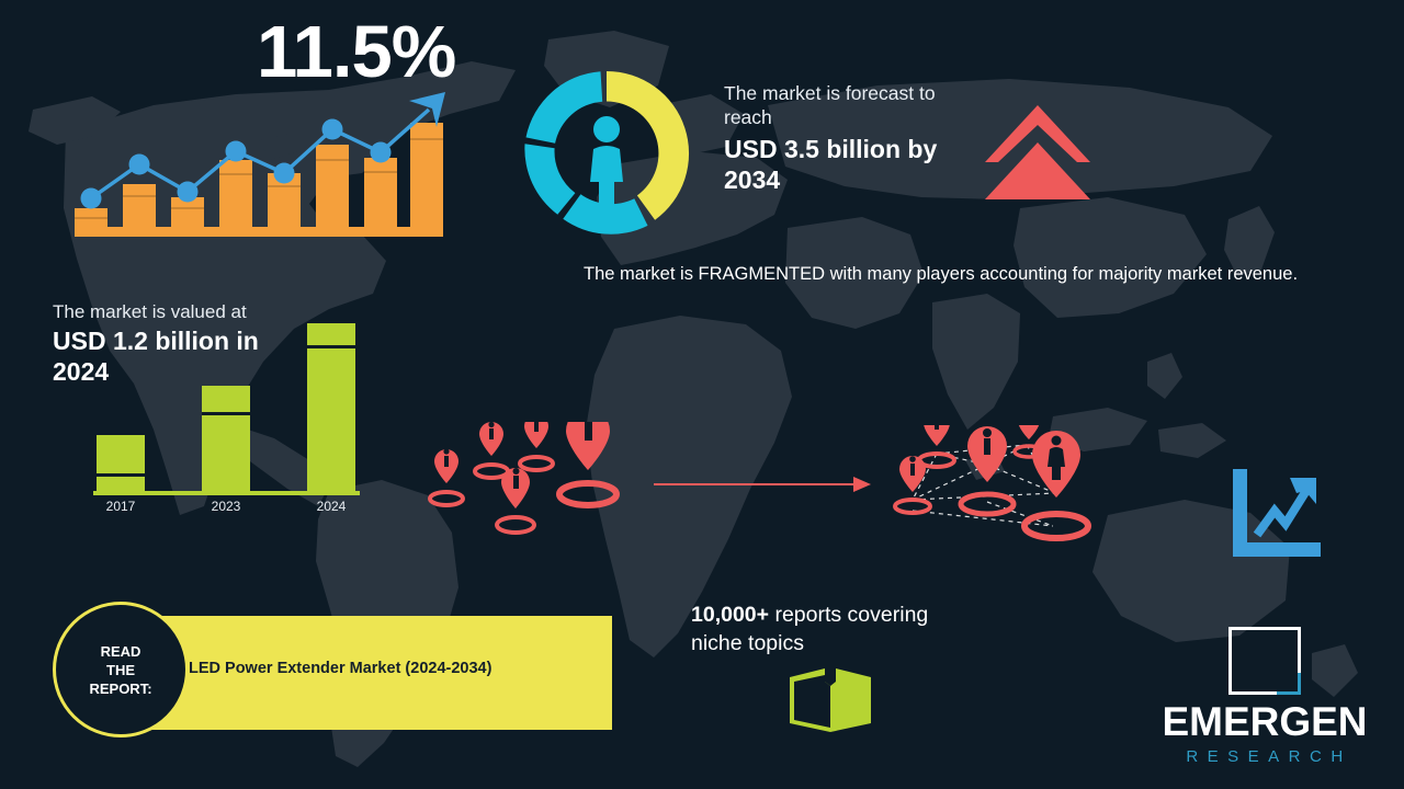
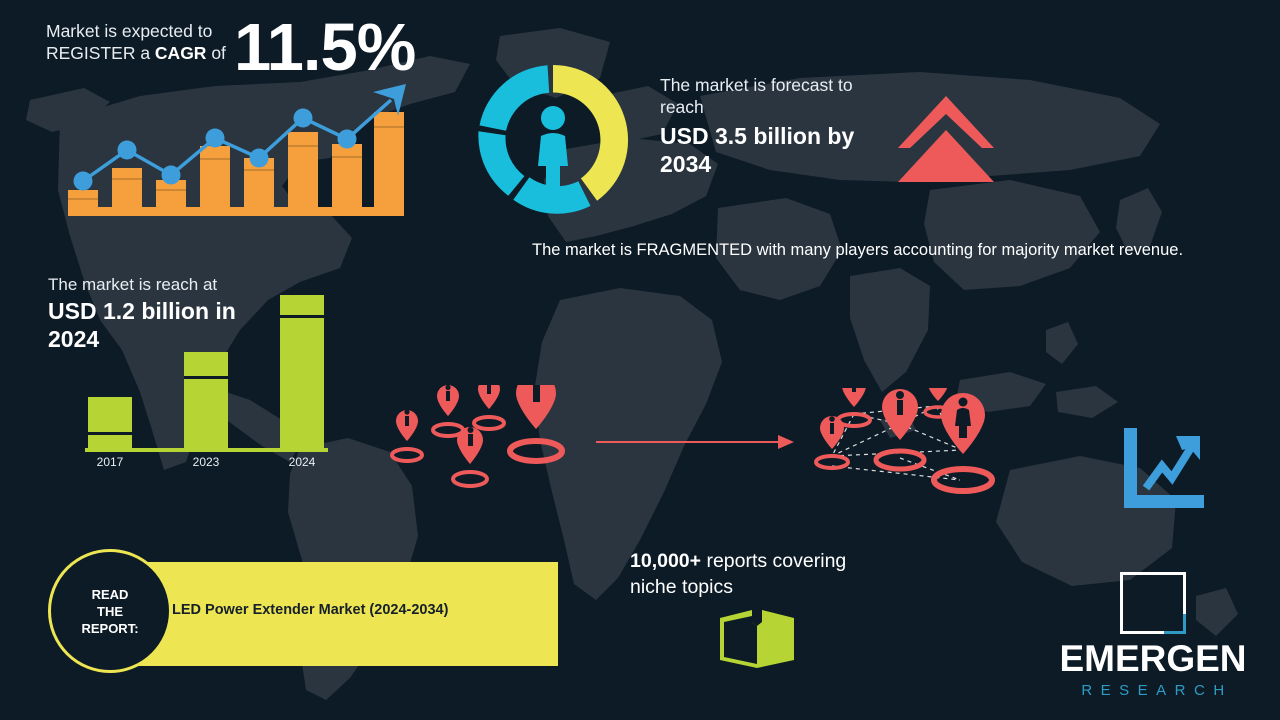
+ Market is expected to
+ REGISTER a CAGR of
  11.5%
  The market is forecast to reach
  USD 3.5 billion by 2034
  The market is FRAGMENTED with many players accounting for majority market revenue.
- The market is valued at
+ The market is reach at
  USD 1.2 billion in 2024
  2017
  2023
  2024
  LED Power Extender Market (2024-2034)
  READ
  THE
  REPORT:
  10,000+ reports covering niche topics
  EMERGEN
  RESEARCH
